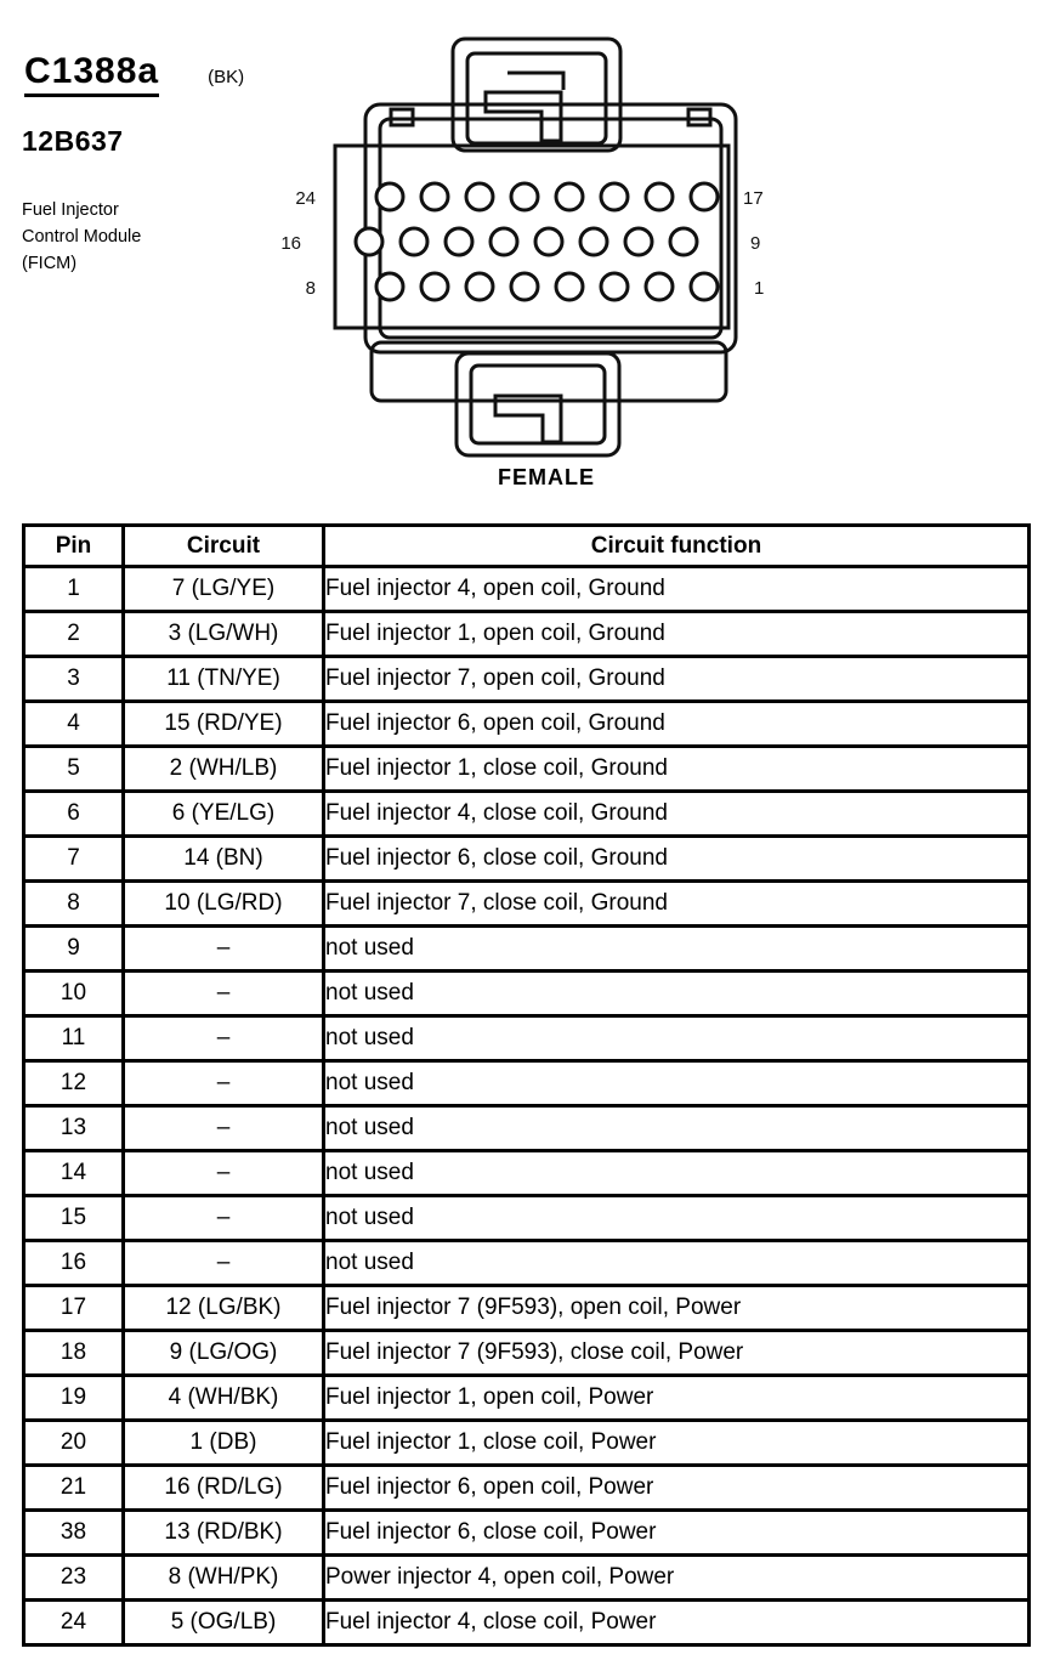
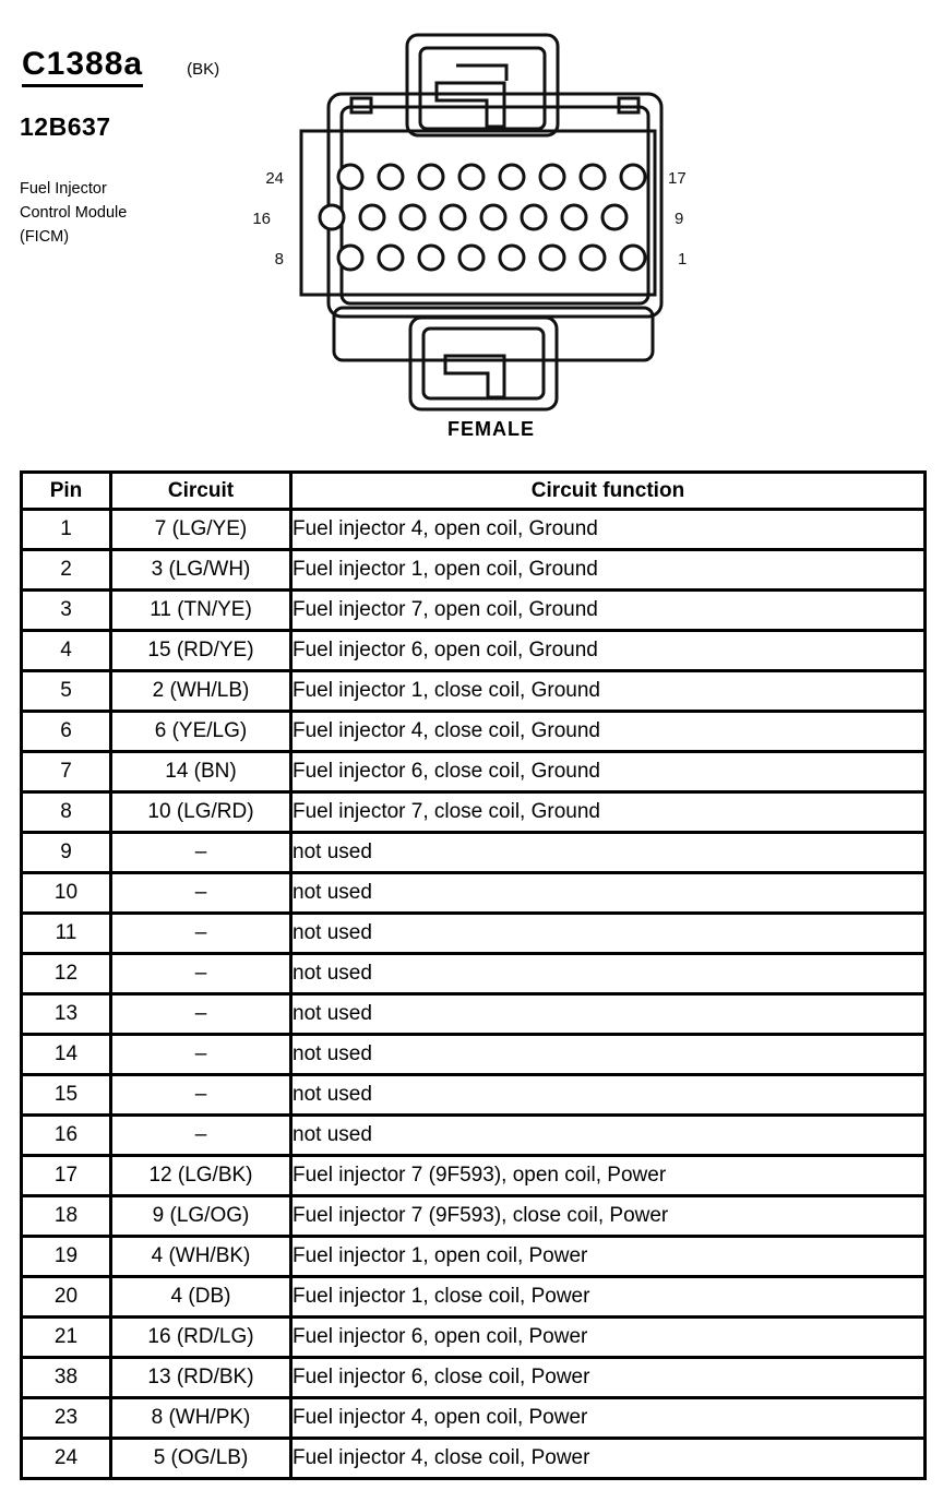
  C1388a (BK)
  12B637
  Fuel Injector
  Control Module
  (FICM)
  24
  16
  8
  17
  9
  1
  FEMALE
  Pin	Circuit	Circuit function
  1	7 (LG/YE)	Fuel injector 4, open coil, Ground
  2	3 (LG/WH)	Fuel injector 1, open coil, Ground
  3	11 (TN/YE)	Fuel injector 7, open coil, Ground
  4	15 (RD/YE)	Fuel injector 6, open coil, Ground
  5	2 (WH/LB)	Fuel injector 1, close coil, Ground
  6	6 (YE/LG)	Fuel injector 4, close coil, Ground
  7	14 (BN)	Fuel injector 6, close coil, Ground
  8	10 (LG/RD)	Fuel injector 7, close coil, Ground
  9	–	not used
  10	–	not used
  11	–	not used
  12	–	not used
  13	–	not used
  14	–	not used
  15	–	not used
  16	–	not used
  17	12 (LG/BK)	Fuel injector 7 (9F593), open coil, Power
  18	9 (LG/OG)	Fuel injector 7 (9F593), close coil, Power
  19	4 (WH/BK)	Fuel injector 1, open coil, Power
- 20	1 (DB)	Fuel injector 1, close coil, Power
+ 20	4 (DB)	Fuel injector 1, close coil, Power
  21	16 (RD/LG)	Fuel injector 6, open coil, Power
  38	13 (RD/BK)	Fuel injector 6, close coil, Power
- 23	8 (WH/PK)	Power injector 4, open coil, Power
+ 23	8 (WH/PK)	Fuel injector 4, open coil, Power
  24	5 (OG/LB)	Fuel injector 4, close coil, Power
